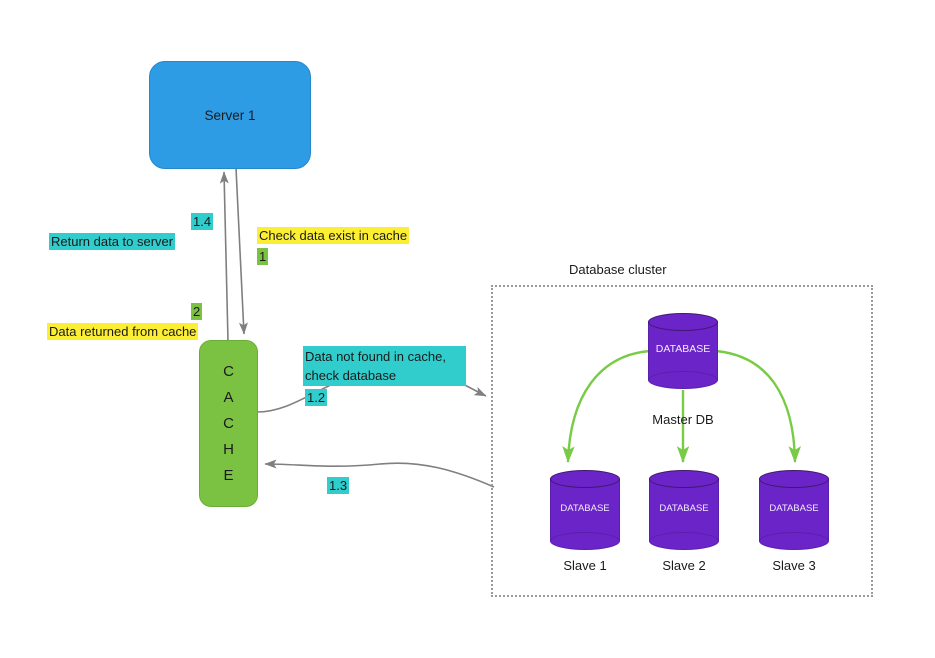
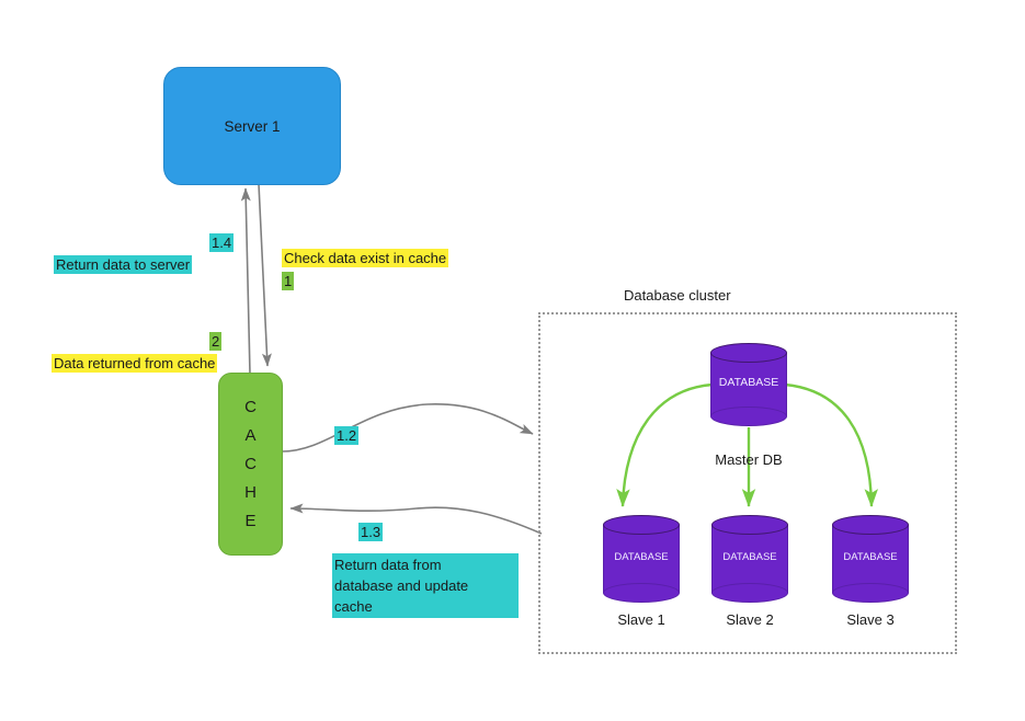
  Server 1
  C
  A
  C
  H
  E
  Database cluster
  DATABASE
  Master DB
  DATABASE
  Slave 1
  DATABASE
  Slave 2
  DATABASE
  Slave 3
  1.4
  Return data to server
  Check data exist in cache
  1
  2
  Data returned from cache
- Data not found in cache,
- check database
  1.2
  1.3
+ Return data from
+ database and update
+ cache
